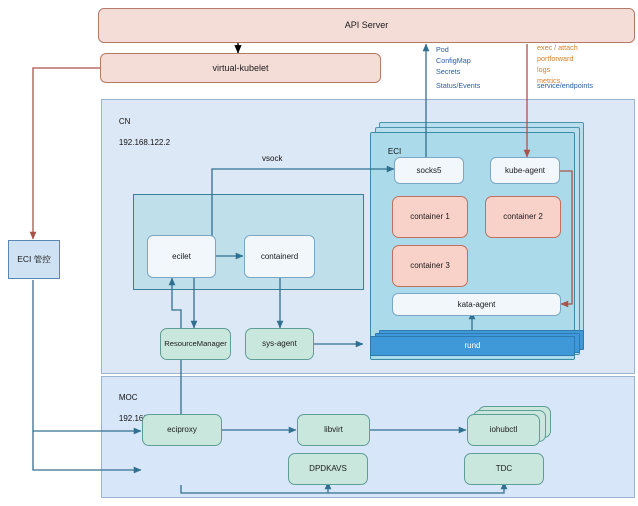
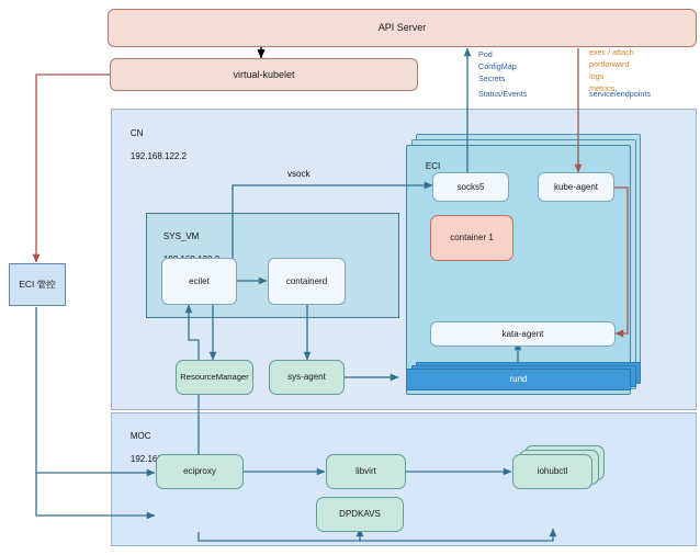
  CN
  192.168.122.2
+ SYS_VM
  ECI
  MOC
  API Server
  virtual-kubelet
  ECI 管控
  Pod
  ConfigMap
  Secrets
  Status/Events
  exec / attach
  portforward
  logs
  metrics
  service/endpoints
  vsock
  ecilet
  containerd
  ResourceManager
  sys-agent
  socks5
  kube-agent
  container 1
- container 2
- container 3
  kata-agent
  rund
  eciproxy
  libvirt
  iohubctl
  DPDKAVS
- TDC
